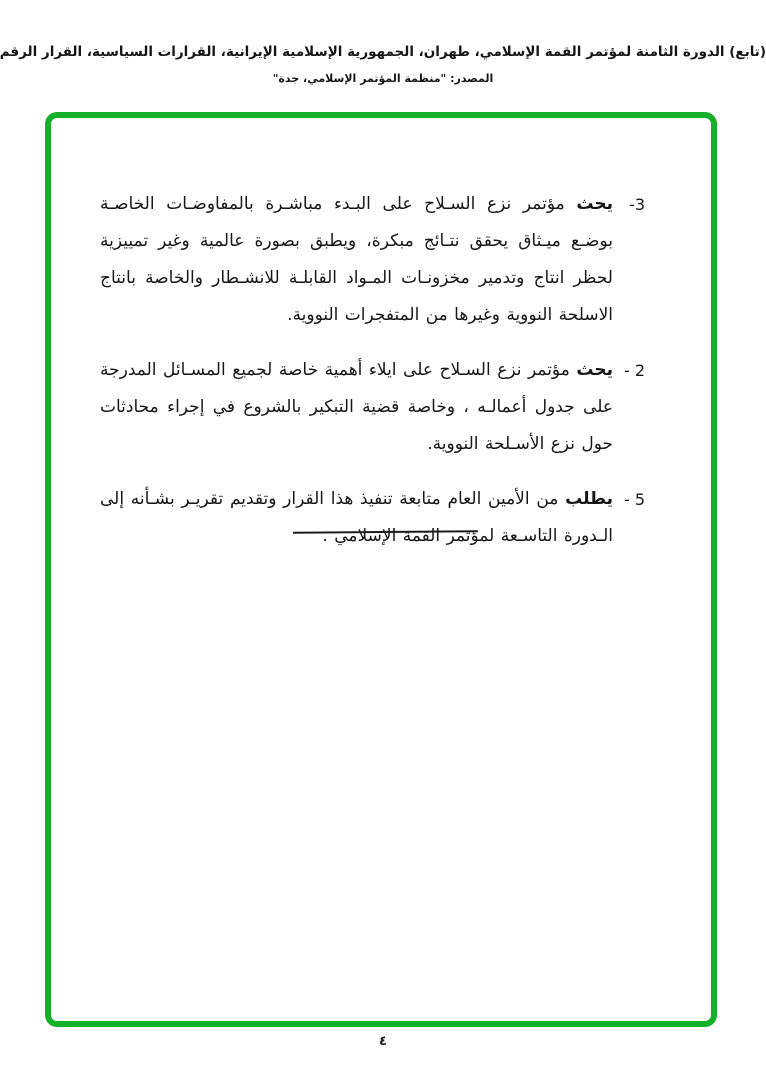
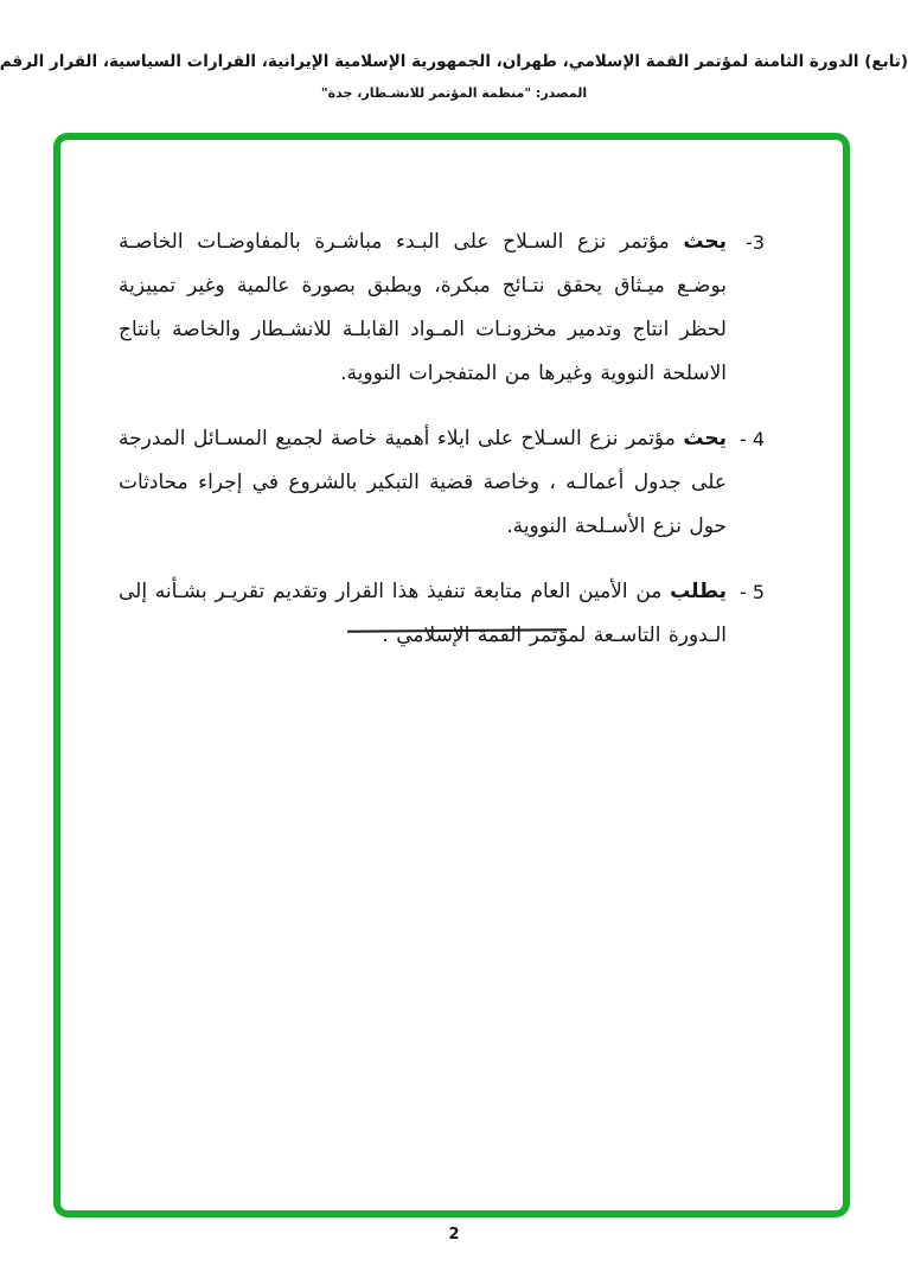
  (تابع) الدورة الثامنة لمؤتمر القمة الإسلامي، طهران، الجمهورية الإسلامية الإيرانية، القرارات السياسية، القرار الرقم
- المصدر: "منظمة المؤتمر الإسلامي، جدة"
+ المصدر: "منظمة المؤتمر للانشـطار، جدة"
  3-
  يحث مؤتمر نزع السـلاح على البـدء مباشـرة بالمفاوضـات الخاصـة بوضـع ميـثاق يحقق نتـائج مبكرة، ويطبق بصورة عالمية وغير تمييزية لحظر انتاج وتدمير مخزونـات المـواد القابلـة للانشـطار والخاصة بانتاج الاسلحة النووية وغيرها من المتفجرات النووية.
- 2 -
+ 4 -
  يحث مؤتمر نزع السـلاح على ايلاء أهمية خاصة لجميع المسـائل المدرجة على جدول أعمالـه ، وخاصة قضية التبكير بالشروع في إجراء محادثات حول نزع الأسـلحة النووية.
  5 -
  يطلب من الأمين العام متابعة تنفيذ هذا القرار وتقديم تقريـر بشـأنه إلى الـدورة التاسـعة لمؤتمر القمة الإسلامي .
- ٤
+ 2
